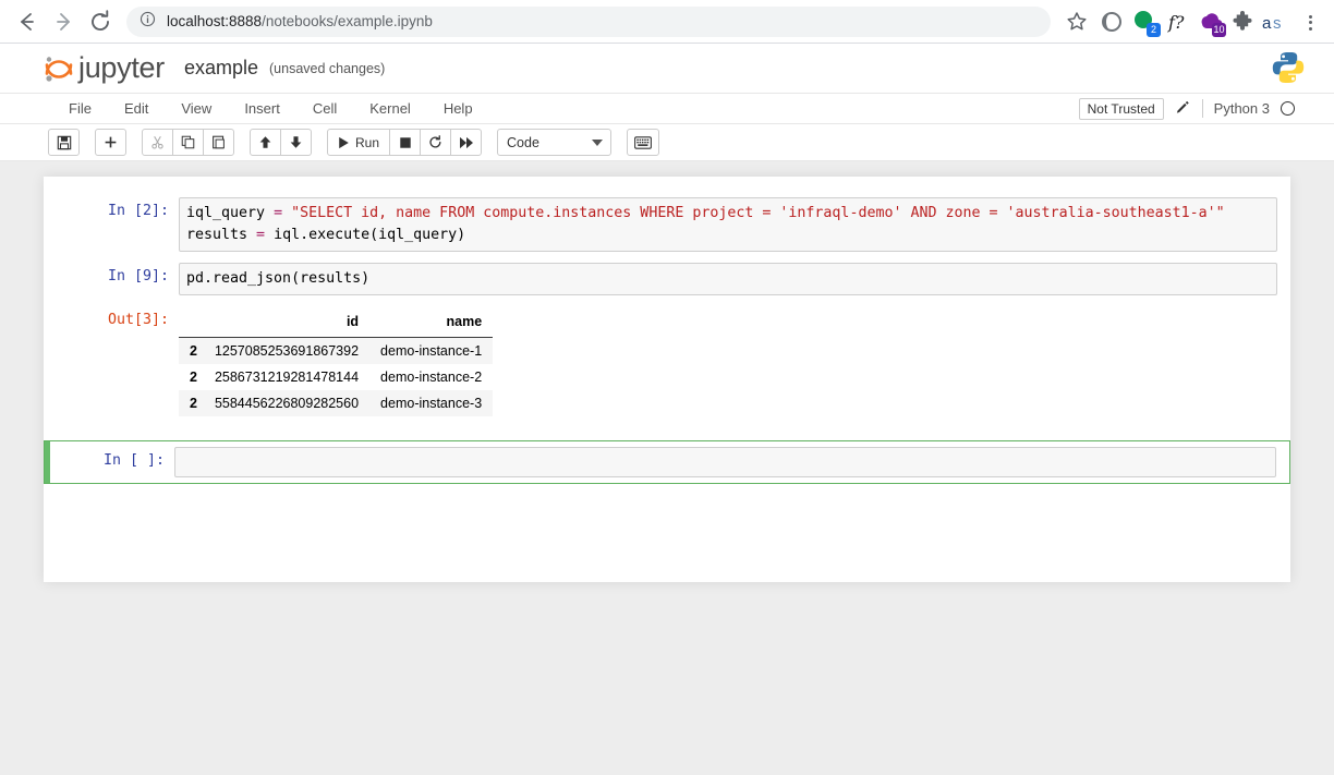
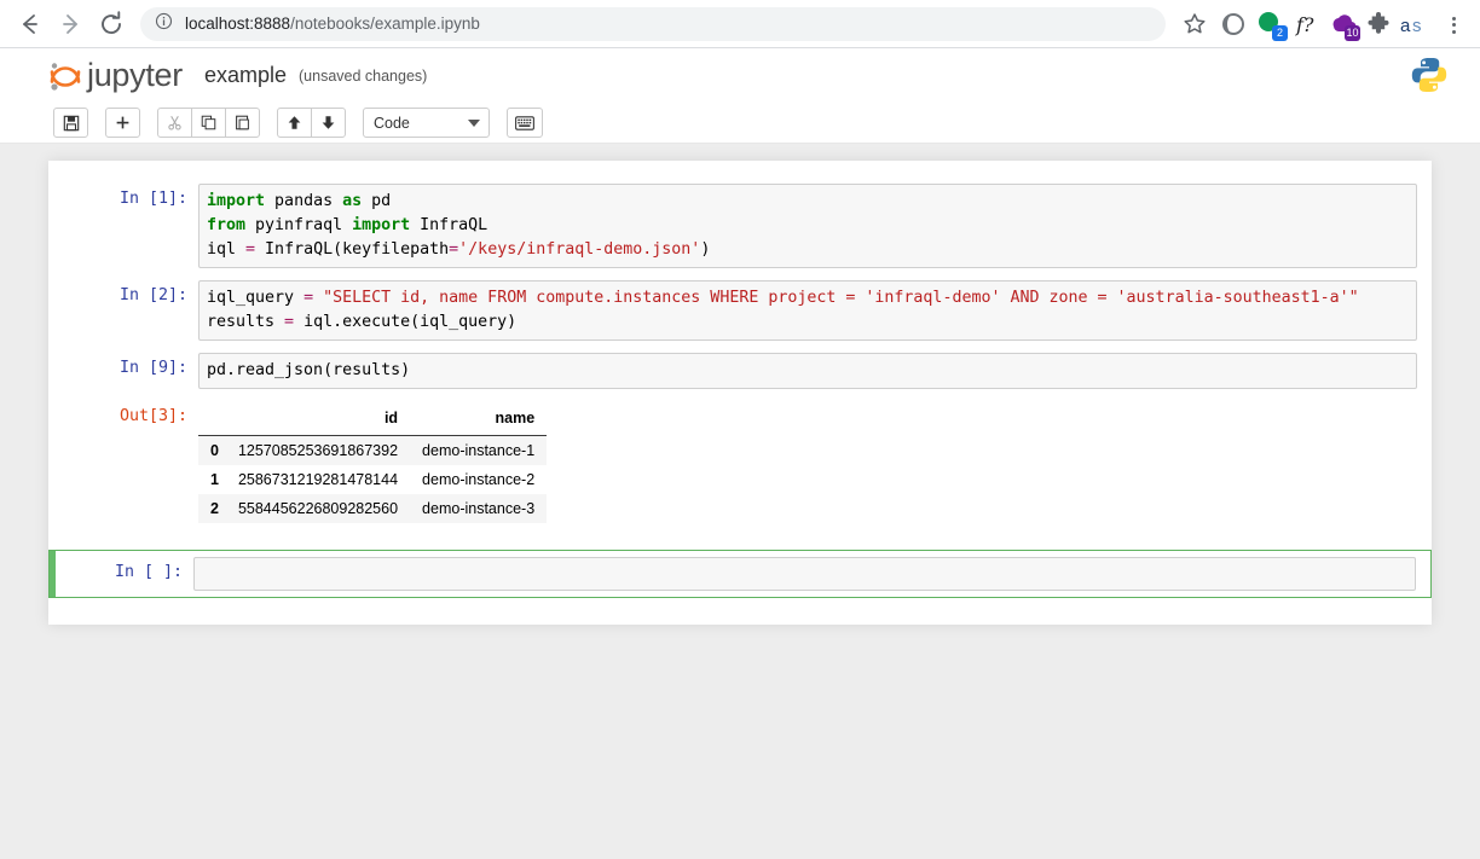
  localhost:8888/notebooks/example.ipynb
  2
  f?
  10
  a
  s
  jupyter
  example
  (unsaved changes)
- File
- Edit
- View
- Insert
- Cell
- Kernel
- Help
- Not Trusted
- Python 3
- Run
  Code
+ In [1]:
+ import pandas as pd
+ from pyinfraql import InfraQL
+ iql = InfraQL(keyfilepath='/keys/infraql-demo.json')
  In [2]:
  iql_query = "SELECT id, name FROM compute.instances WHERE project = 'infraql-demo' AND zone = 'australia-southeast1-a'"
  results = iql.execute(iql_query)
  In [9]:
  pd.read_json(results)
  Out[3]:
  	id	name
- 2	1257085253691867392	demo-instance-1
+ 0	1257085253691867392	demo-instance-1
- 2	2586731219281478144	demo-instance-2
+ 1	2586731219281478144	demo-instance-2
  2	5584456226809282560	demo-instance-3
  In [ ]:
